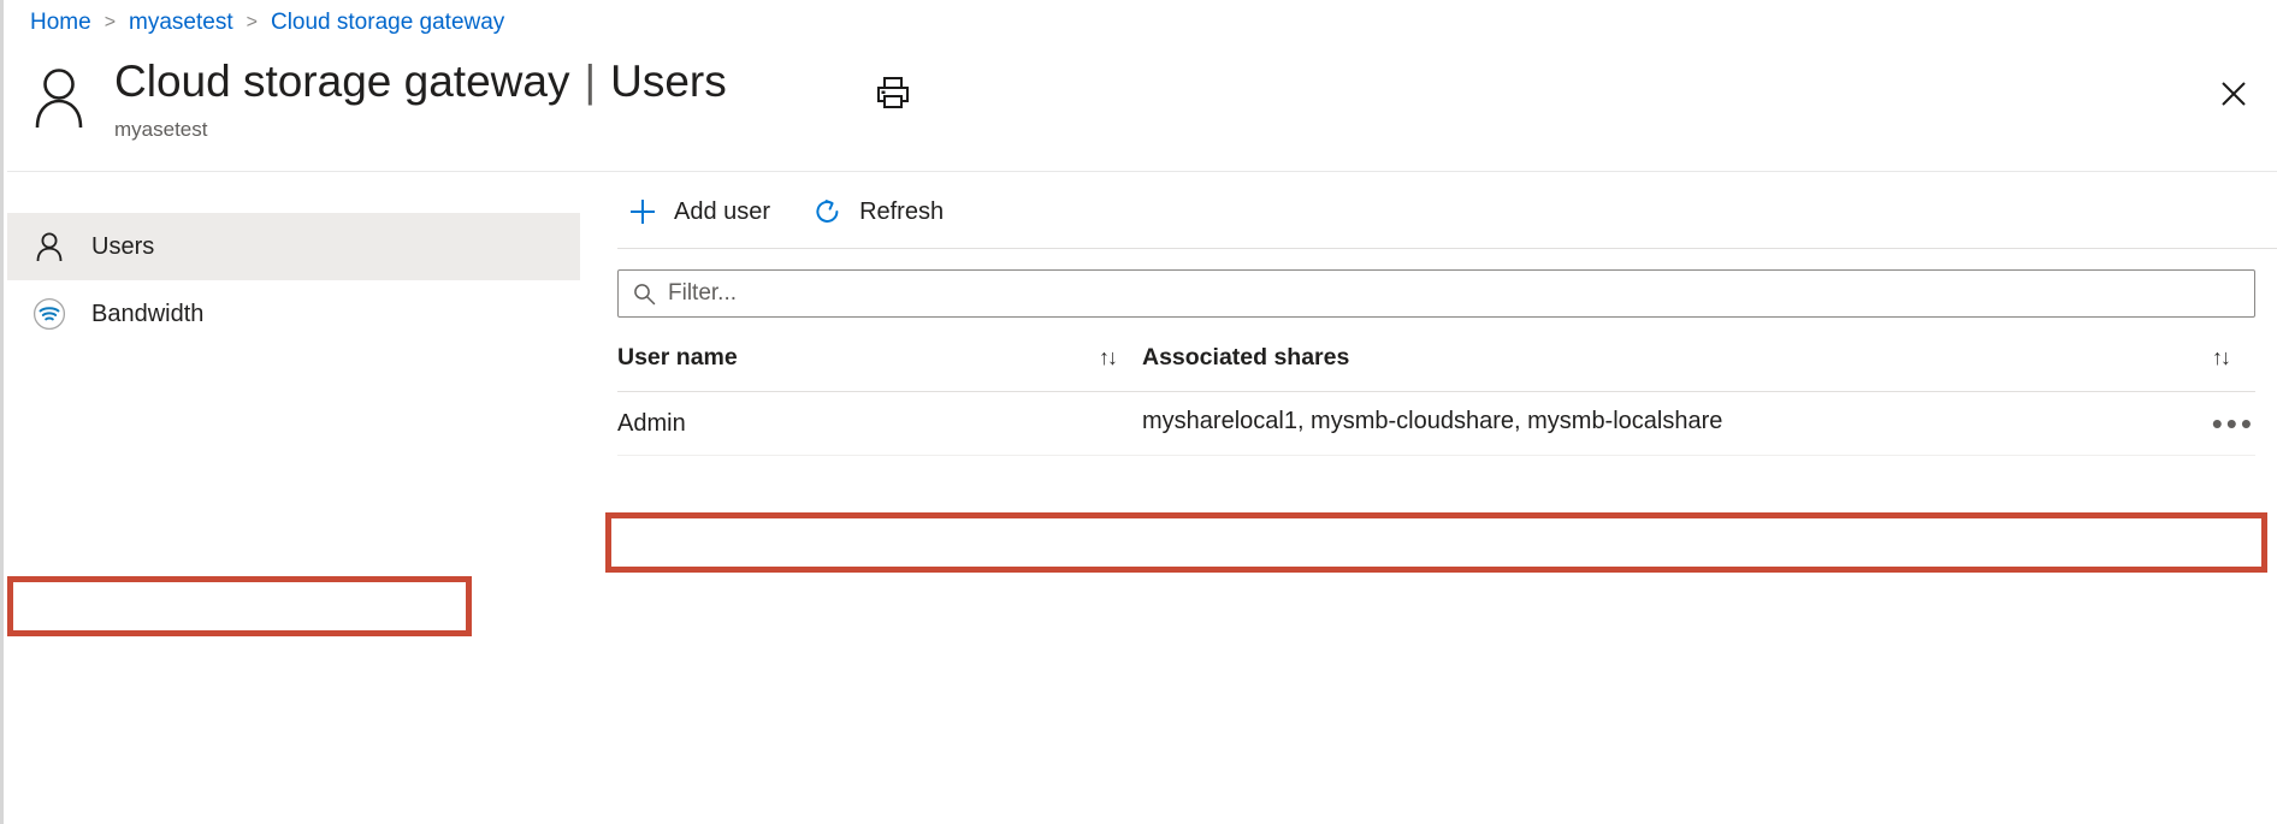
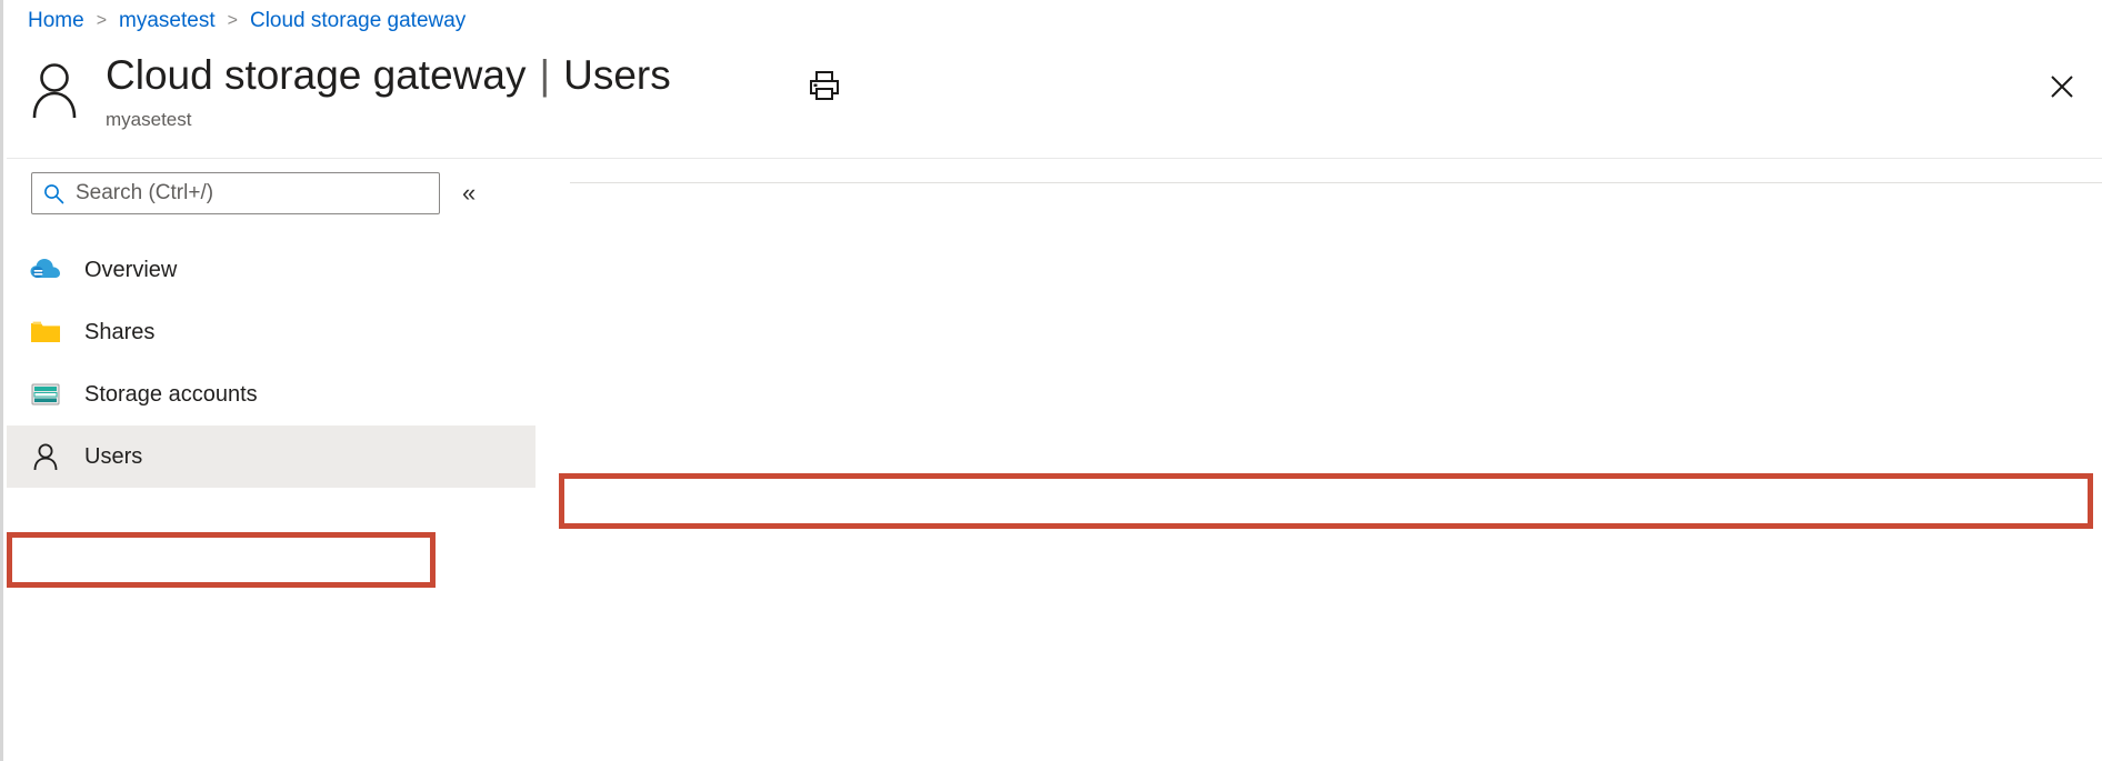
  Home
  >
  myasetest
  >
  Cloud storage gateway
  Cloud storage gateway
  |
  Users
  myasetest
+ Search (Ctrl+/)
+ «
+ Overview
+ Shares
+ Storage accounts
  Users
- Bandwidth
- Add user
- Refresh
- Filter...
- User name ↑↓	Associated shares ↑↓
- Admin	mysharelocal1, mysmb-cloudshare, mysmb-localshare •••
